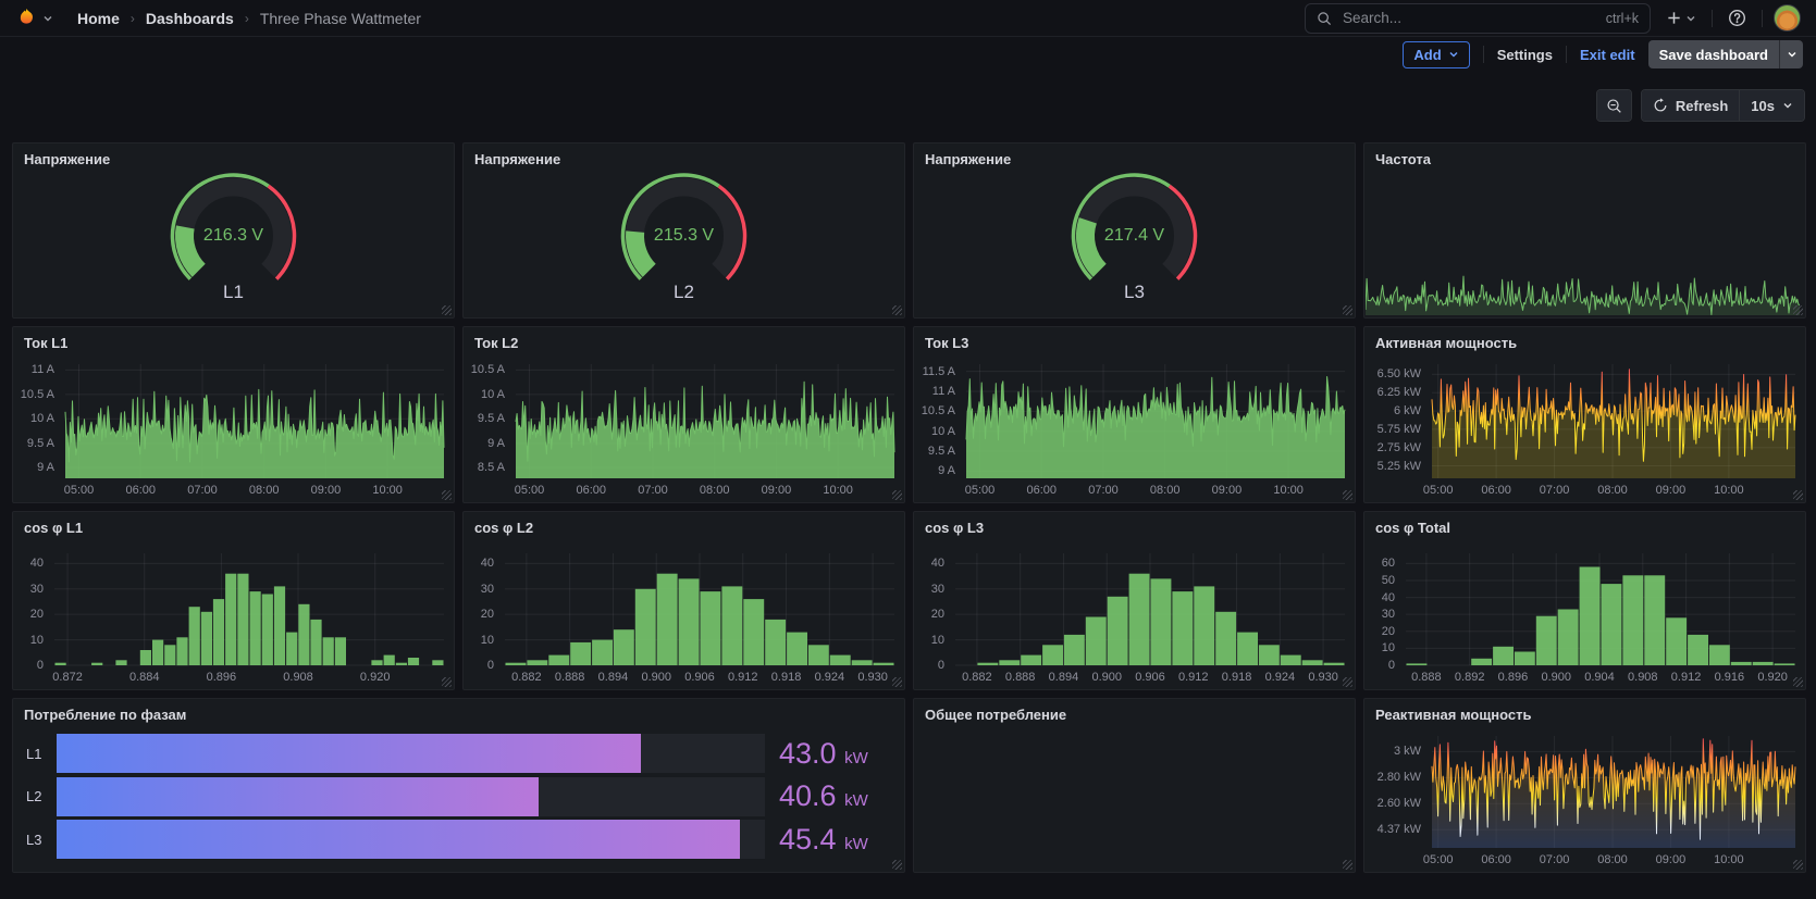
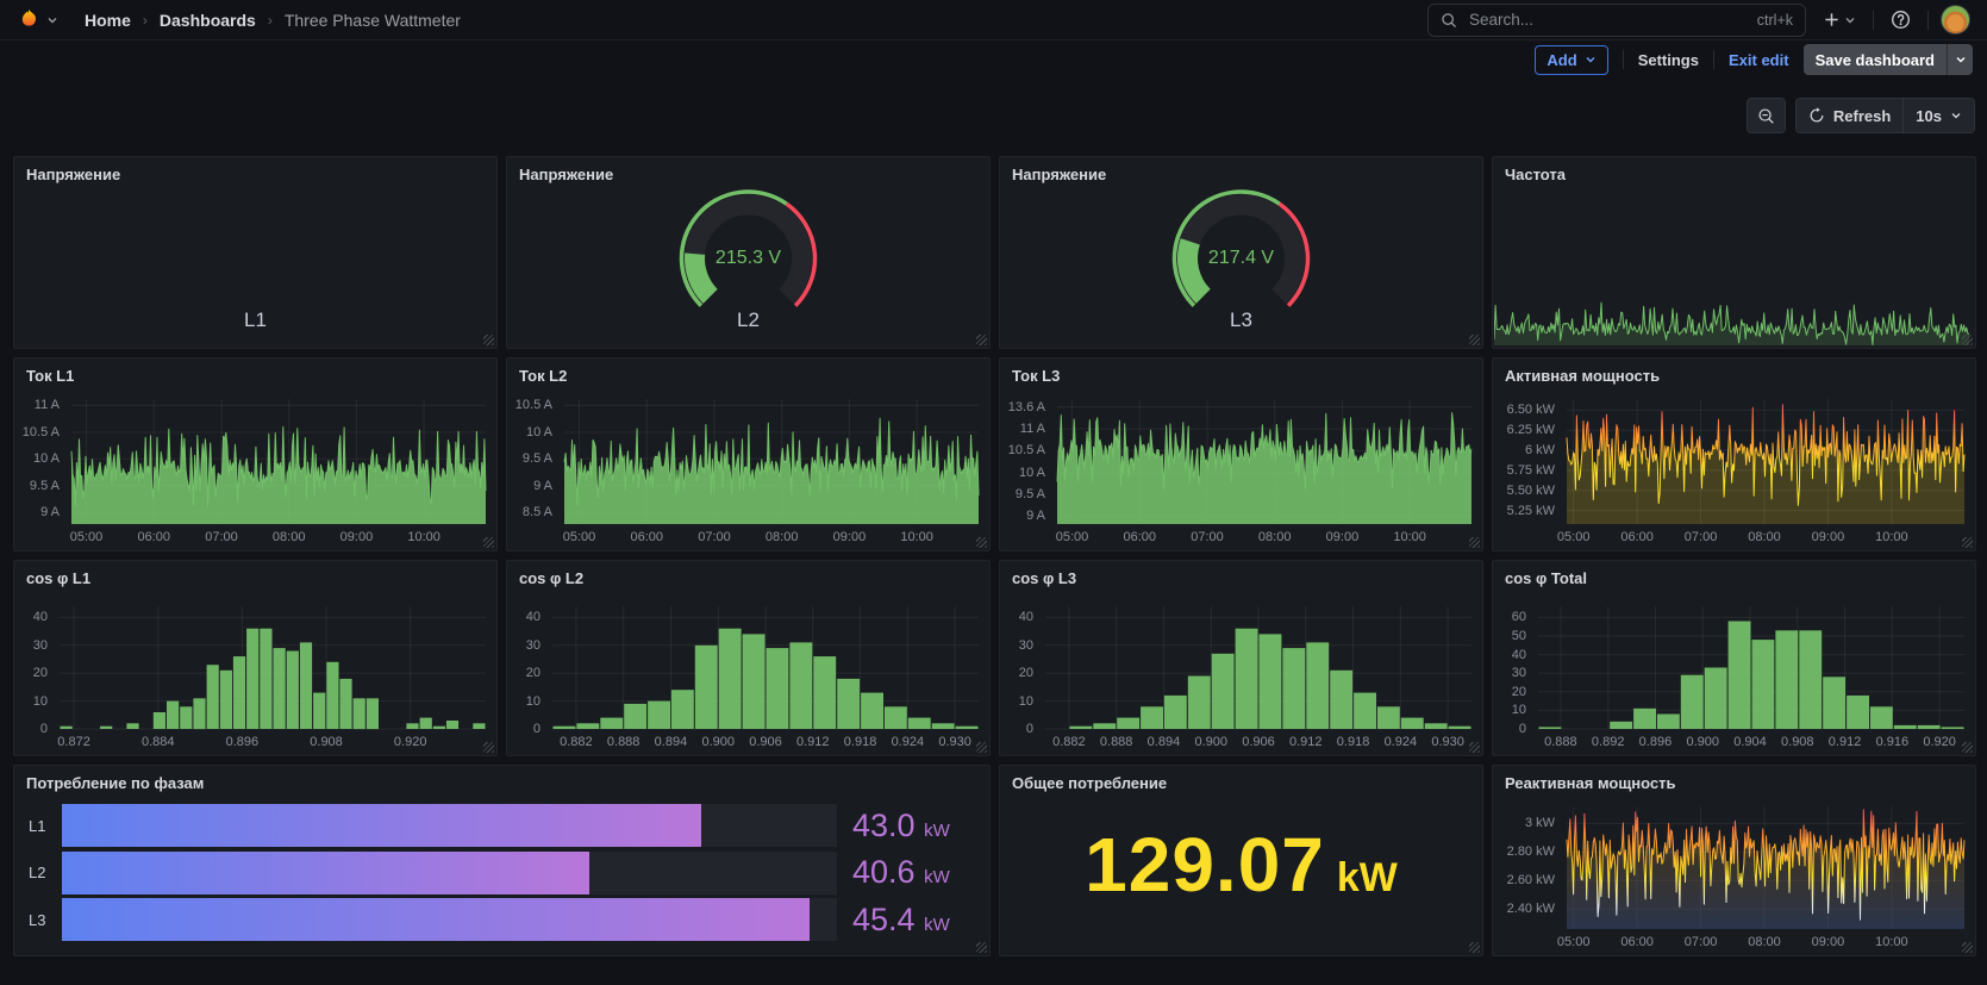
  Home
  ›
  Dashboards
  ›
  Three Phase Wattmeter
  Search...
  ctrl+k
  Add
  Settings
  Exit edit
  Save dashboard
  Refresh
  10s
  Напряжение
- 216.3 V
  L1
  Напряжение
  215.3 V
  L2
  Напряжение
  217.4 V
  L3
  Частота
  Ток L1
  11 A
  10.5 A
  10 A
  9.5 A
  9 A
  05:00
  06:00
  07:00
  08:00
  09:00
  10:00
  Ток L2
  10.5 A
  10 A
  9.5 A
  9 A
  8.5 A
  05:00
  06:00
  07:00
  08:00
  09:00
  10:00
  Ток L3
- 11.5 A
+ 13.6 A
  11 A
  10.5 A
  10 A
  9.5 A
  9 A
  05:00
  06:00
  07:00
  08:00
  09:00
  10:00
  Активная мощность
  6.50 kW
  6.25 kW
  6 kW
  5.75 kW
- 2.75 kW
+ 5.50 kW
  5.25 kW
  05:00
  06:00
  07:00
  08:00
  09:00
  10:00
  cos φ L1
  40
  30
  20
  10
  0
  0.872
  0.884
  0.896
  0.908
  0.920
  cos φ L2
  40
  30
  20
  10
  0
  0.882
  0.888
  0.894
  0.900
  0.906
  0.912
  0.918
  0.924
  0.930
  cos φ L3
  40
  30
  20
  10
  0
  0.882
  0.888
  0.894
  0.900
  0.906
  0.912
  0.918
  0.924
  0.930
  cos φ Total
  60
  50
  40
  30
  20
  10
  0
  0.888
  0.892
  0.896
  0.900
  0.904
  0.908
  0.912
  0.916
  0.920
  Потребление по фазам
  L1
  43.0 kW
  L2
  40.6 kW
  L3
  45.4 kW
  Общее потребление
+ 129.07
+ kW
  Реактивная мощность
  3 kW
  2.80 kW
  2.60 kW
- 4.37 kW
+ 2.40 kW
  05:00
  06:00
  07:00
  08:00
  09:00
  10:00
